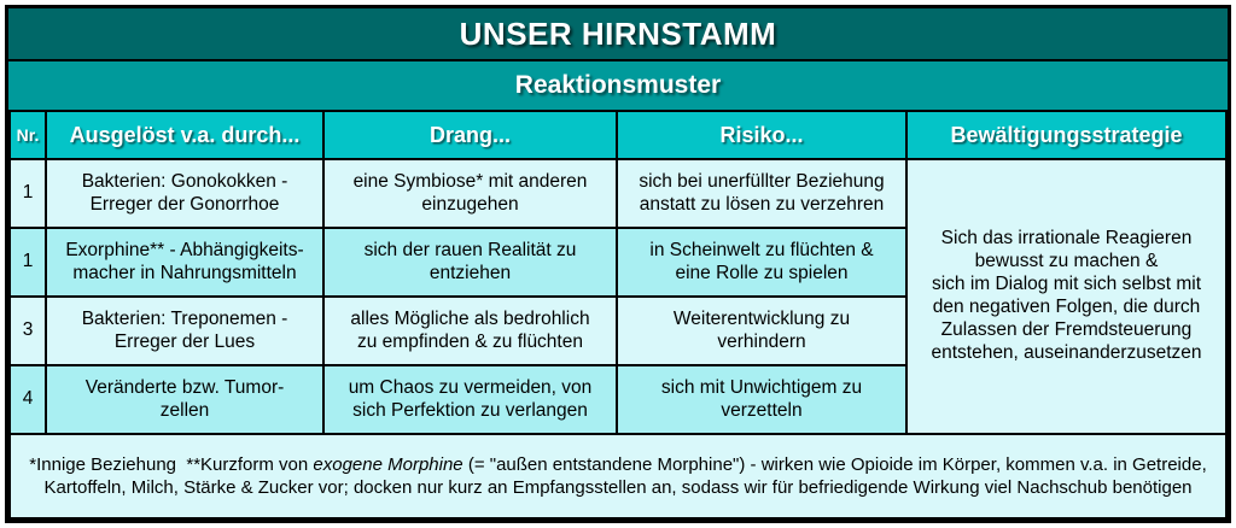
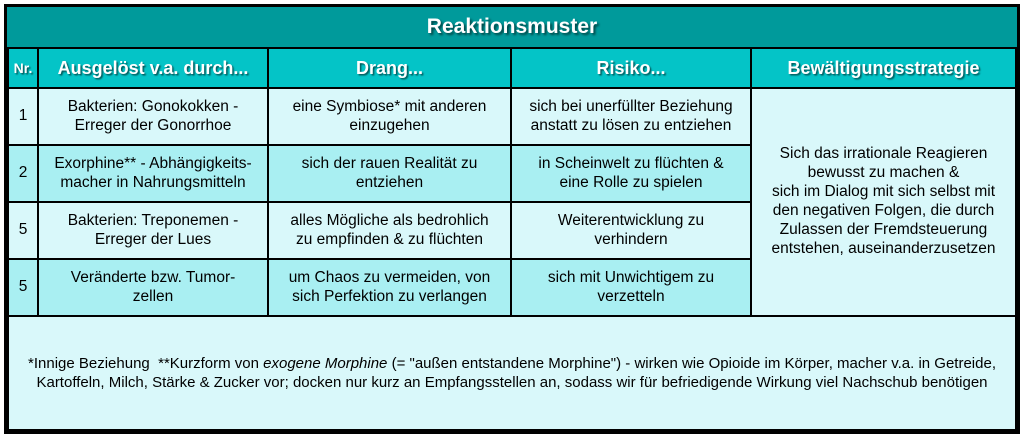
- UNSER HIRNSTAMM
  Reaktionsmuster
  Nr.	Ausgelöst v.a. durch...	Drang...	Risiko...	Bewältigungsstrategie
- 1	Bakterien: Gonokokken - Erreger der Gonorrhoe	eine Symbiose* mit anderen einzugehen	sich bei unerfüllter Beziehung anstatt zu lösen zu verzehren	Sich das irrationale Reagieren bewusst zu machen & sich im Dialog mit sich selbst mit den negativen Folgen, die durch Zulassen der Fremdsteuerung entstehen, auseinanderzusetzen
+ 1	Bakterien: Gonokokken - Erreger der Gonorrhoe	eine Symbiose* mit anderen einzugehen	sich bei unerfüllter Beziehung anstatt zu lösen zu entziehen	Sich das irrationale Reagieren bewusst zu machen & sich im Dialog mit sich selbst mit den negativen Folgen, die durch Zulassen der Fremdsteuerung entstehen, auseinanderzusetzen
- 1	Exorphine** - Abhängigkeits- macher in Nahrungsmitteln	sich der rauen Realität zu entziehen	in Scheinwelt zu flüchten & eine Rolle zu spielen
+ 2	Exorphine** - Abhängigkeits- macher in Nahrungsmitteln	sich der rauen Realität zu entziehen	in Scheinwelt zu flüchten & eine Rolle zu spielen
- 3	Bakterien: Treponemen - Erreger der Lues	alles Mögliche als bedrohlich zu empfinden & zu flüchten	Weiterentwicklung zu verhindern
+ 5	Bakterien: Treponemen - Erreger der Lues	alles Mögliche als bedrohlich zu empfinden & zu flüchten	Weiterentwicklung zu verhindern
- 4	Veränderte bzw. Tumor- zellen	um Chaos zu vermeiden, von sich Perfektion zu verlangen	sich mit Unwichtigem zu verzetteln
+ 5	Veränderte bzw. Tumor- zellen	um Chaos zu vermeiden, von sich Perfektion zu verlangen	sich mit Unwichtigem zu verzetteln
- *Innige Beziehung **Kurzform von exogene Morphine (= "außen entstandene Morphine") - wirken wie Opioide im Körper, kommen v.a. in Getreide, Kartoffeln, Milch, Stärke & Zucker vor; docken nur kurz an Empfangsstellen an, sodass wir für befriedigende Wirkung viel Nachschub benötigen
+ *Innige Beziehung **Kurzform von exogene Morphine (= "außen entstandene Morphine") - wirken wie Opioide im Körper, macher v.a. in Getreide, Kartoffeln, Milch, Stärke & Zucker vor; docken nur kurz an Empfangsstellen an, sodass wir für befriedigende Wirkung viel Nachschub benötigen
